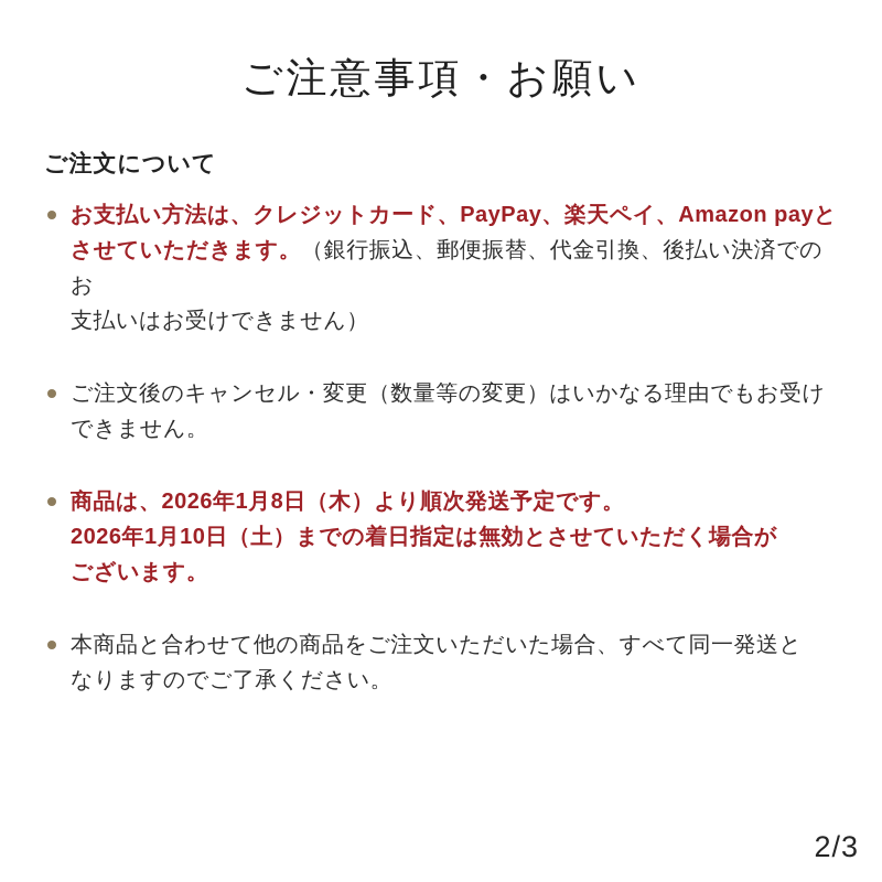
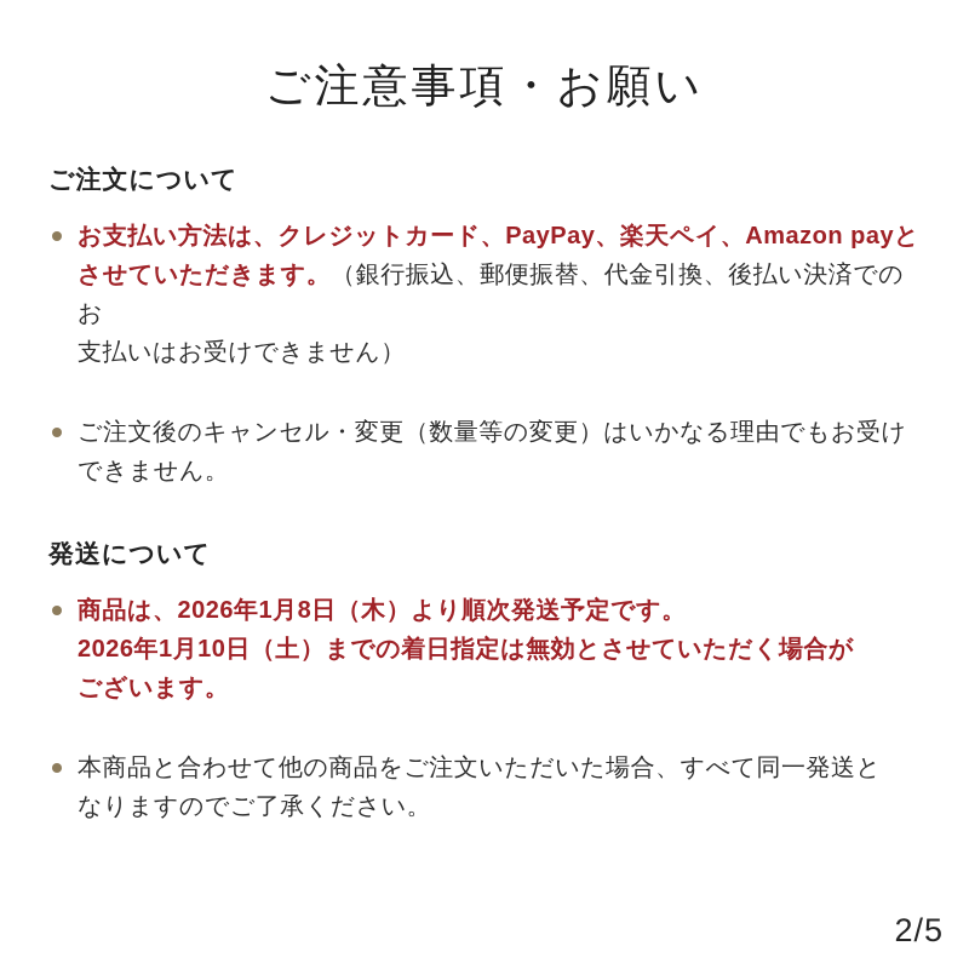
  ご注意事項・お願い
  ご注文について
  お支払い方法は、クレジットカード、PayPay、楽天ペイ、Amazon payと
  させていただきます。（銀行振込、郵便振替、代金引換、後払い決済でのお
  支払いはお受けできません）
  ご注文後のキャンセル・変更（数量等の変更）はいかなる理由でもお受け
  できません。
+ 発送について
  商品は、2026年1月8日（木）より順次発送予定です。
  2026年1月10日（土）までの着日指定は無効とさせていただく場合が
  ございます。
  本商品と合わせて他の商品をご注文いただいた場合、すべて同一発送と
  なりますのでご了承ください。
- 2/3
+ 2/5
